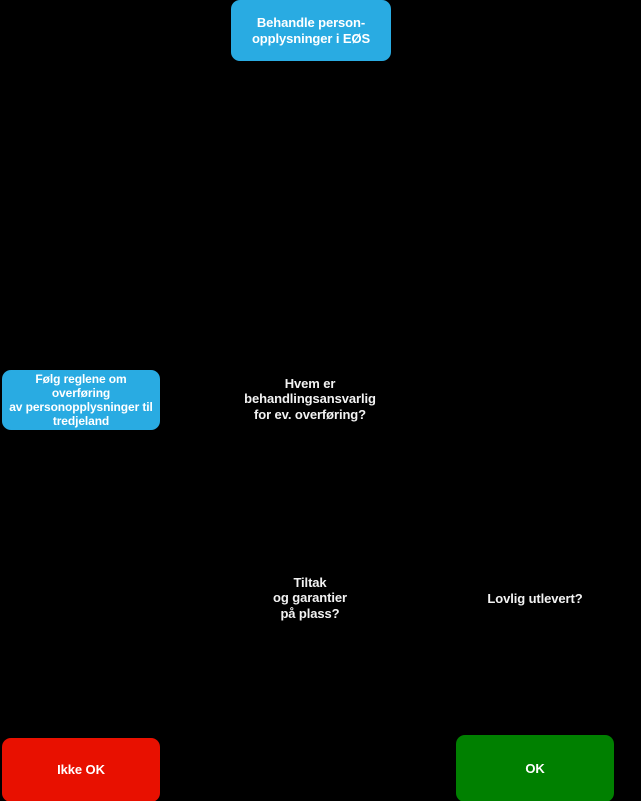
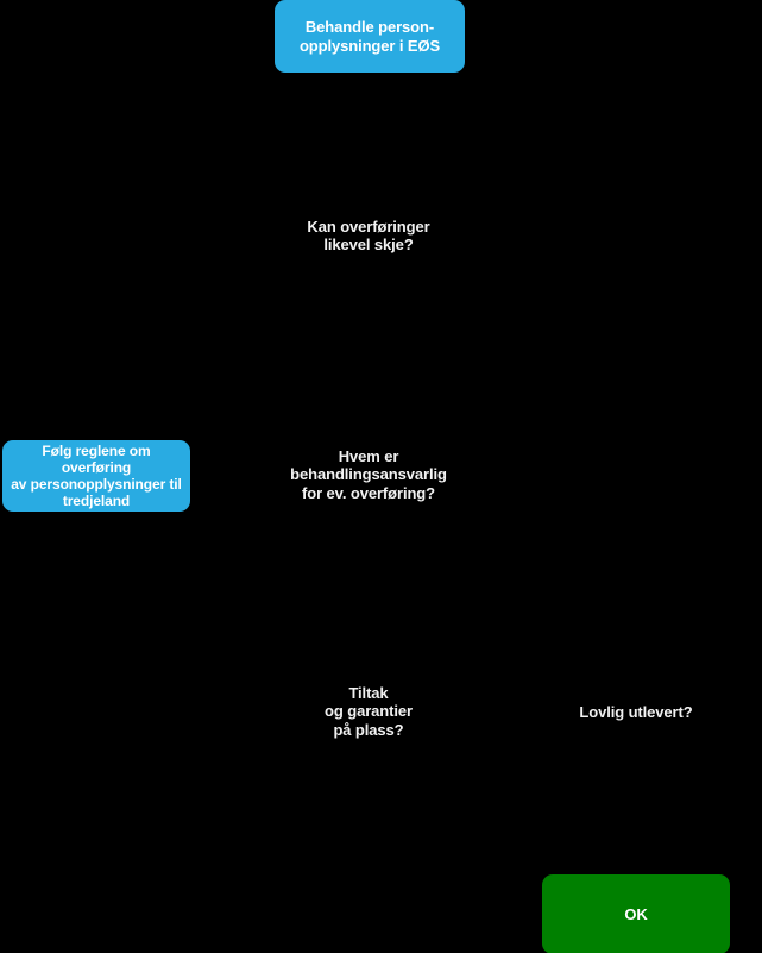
  Behandle person-
  opplysninger i EØS
+ Kan overføringer
+ likevel skje?
  Følg reglene om overføring
  av personopplysninger til
  tredjeland
  Hvem er
  behandlingsansvarlig
  for ev. overføring?
  Tiltak
  og garantier
  på plass?
  Lovlig utlevert?
- Ikke OK
  OK
